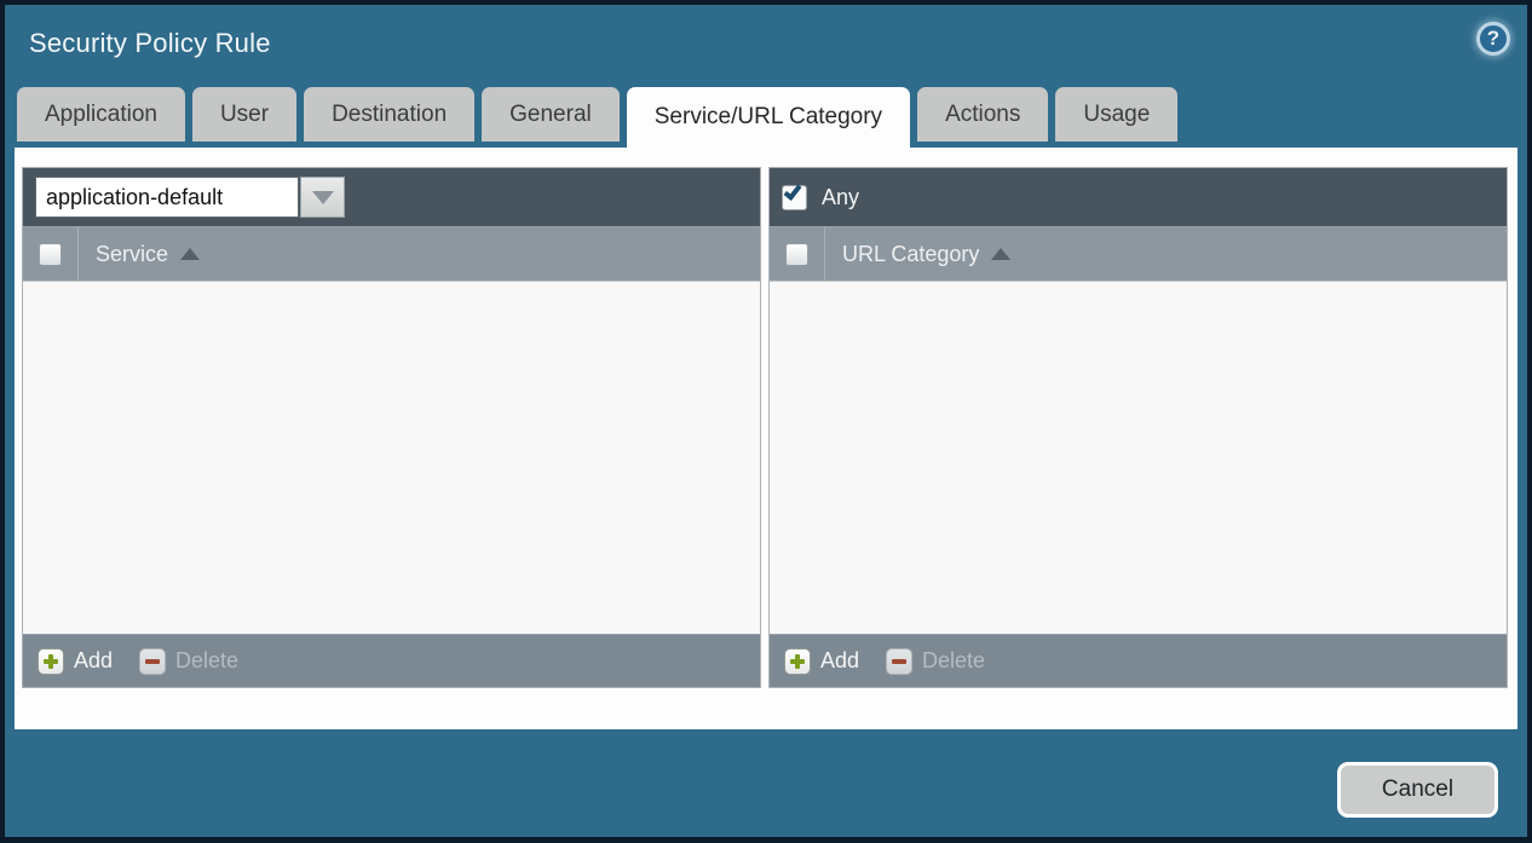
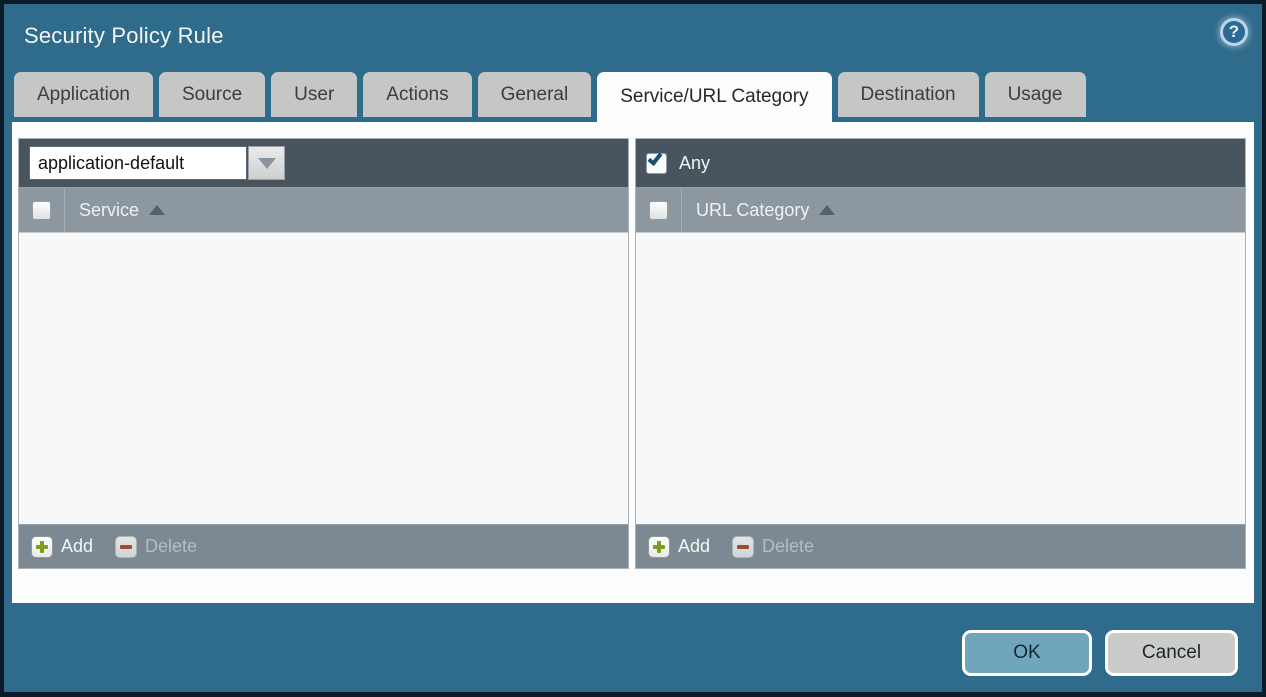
  Security Policy Rule
  ?
  Application
+ Source
  User
- Destination
+ Actions
  General
  Service/URL Category
- Actions
+ Destination
  Usage
  application-default
  Service
  Add
  Delete
  Any
  URL Category
  Add
  Delete
+ OK
  Cancel
